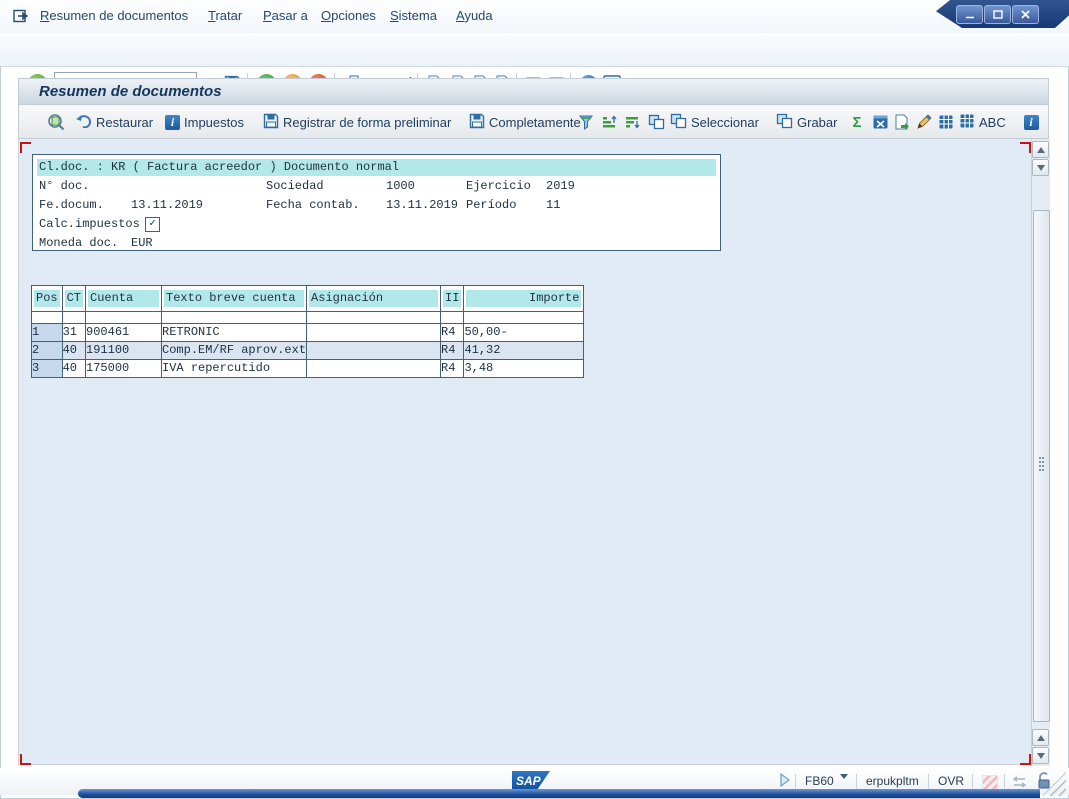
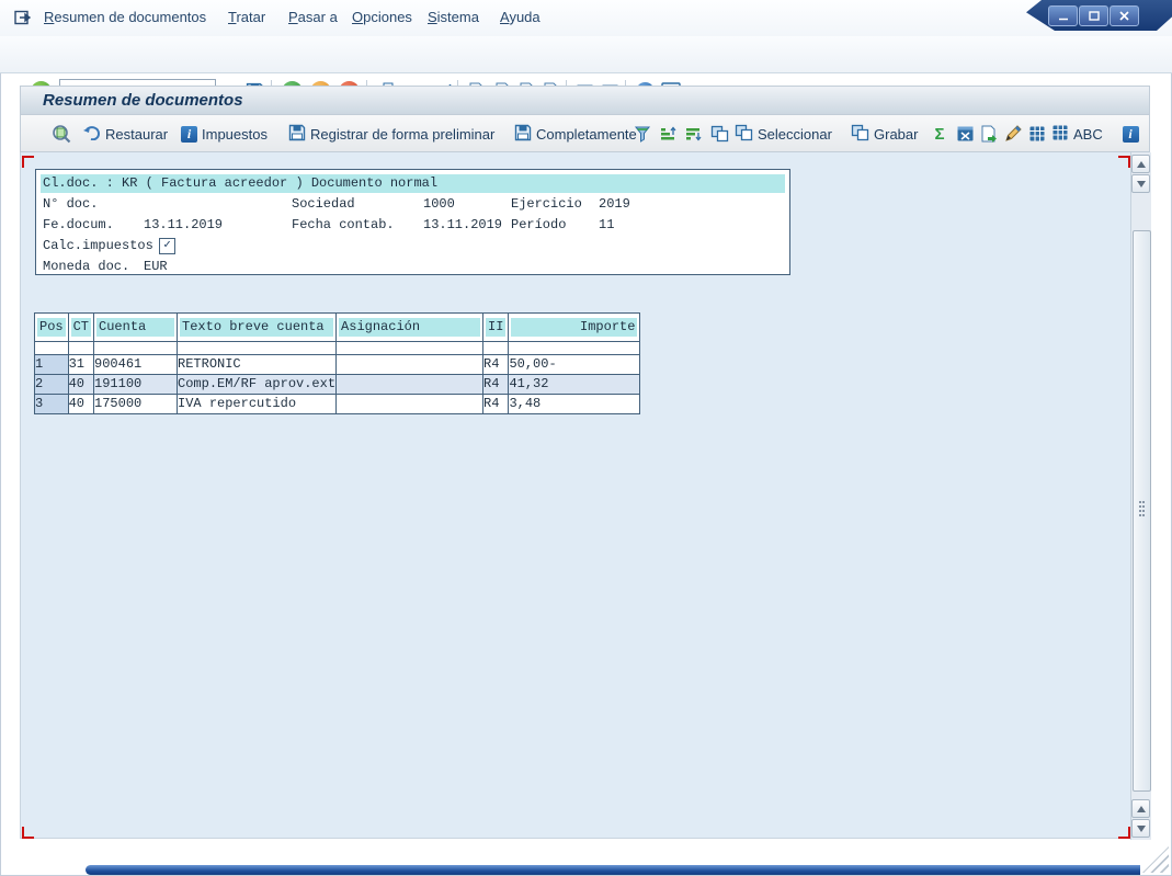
  Resumen de documentos
  Tratar
  Pasar a
  Opciones
  Sistema
  Ayuda
  Resumen de documentos
  Restaurar
  i
  Impuestos
  Registrar de forma preliminar
  Completamente
  Seleccionar
  Grabar
  Σ
  ABC
  i
  Cl.doc. : KR ( Factura acreedor ) Documento normal
  N° doc.
  Sociedad
  1000
  Ejercicio
  2019
  Fe.docum.
  13.11.2019
  Fecha contab.
  13.11.2019
  Período
  11
  Calc.impuestos
  Moneda doc.
  EUR
  Pos	CT	Cuenta	Texto breve cuenta	Asignación	II	Importe
  1	31	900461	RETRONIC		R4	50,00-
  2	40	191100	Comp.EM/RF aprov.ext		R4	41,32
  3	40	175000	IVA repercutido		R4	3,48
- SAP
- FB60
- erpukpltm
- OVR
